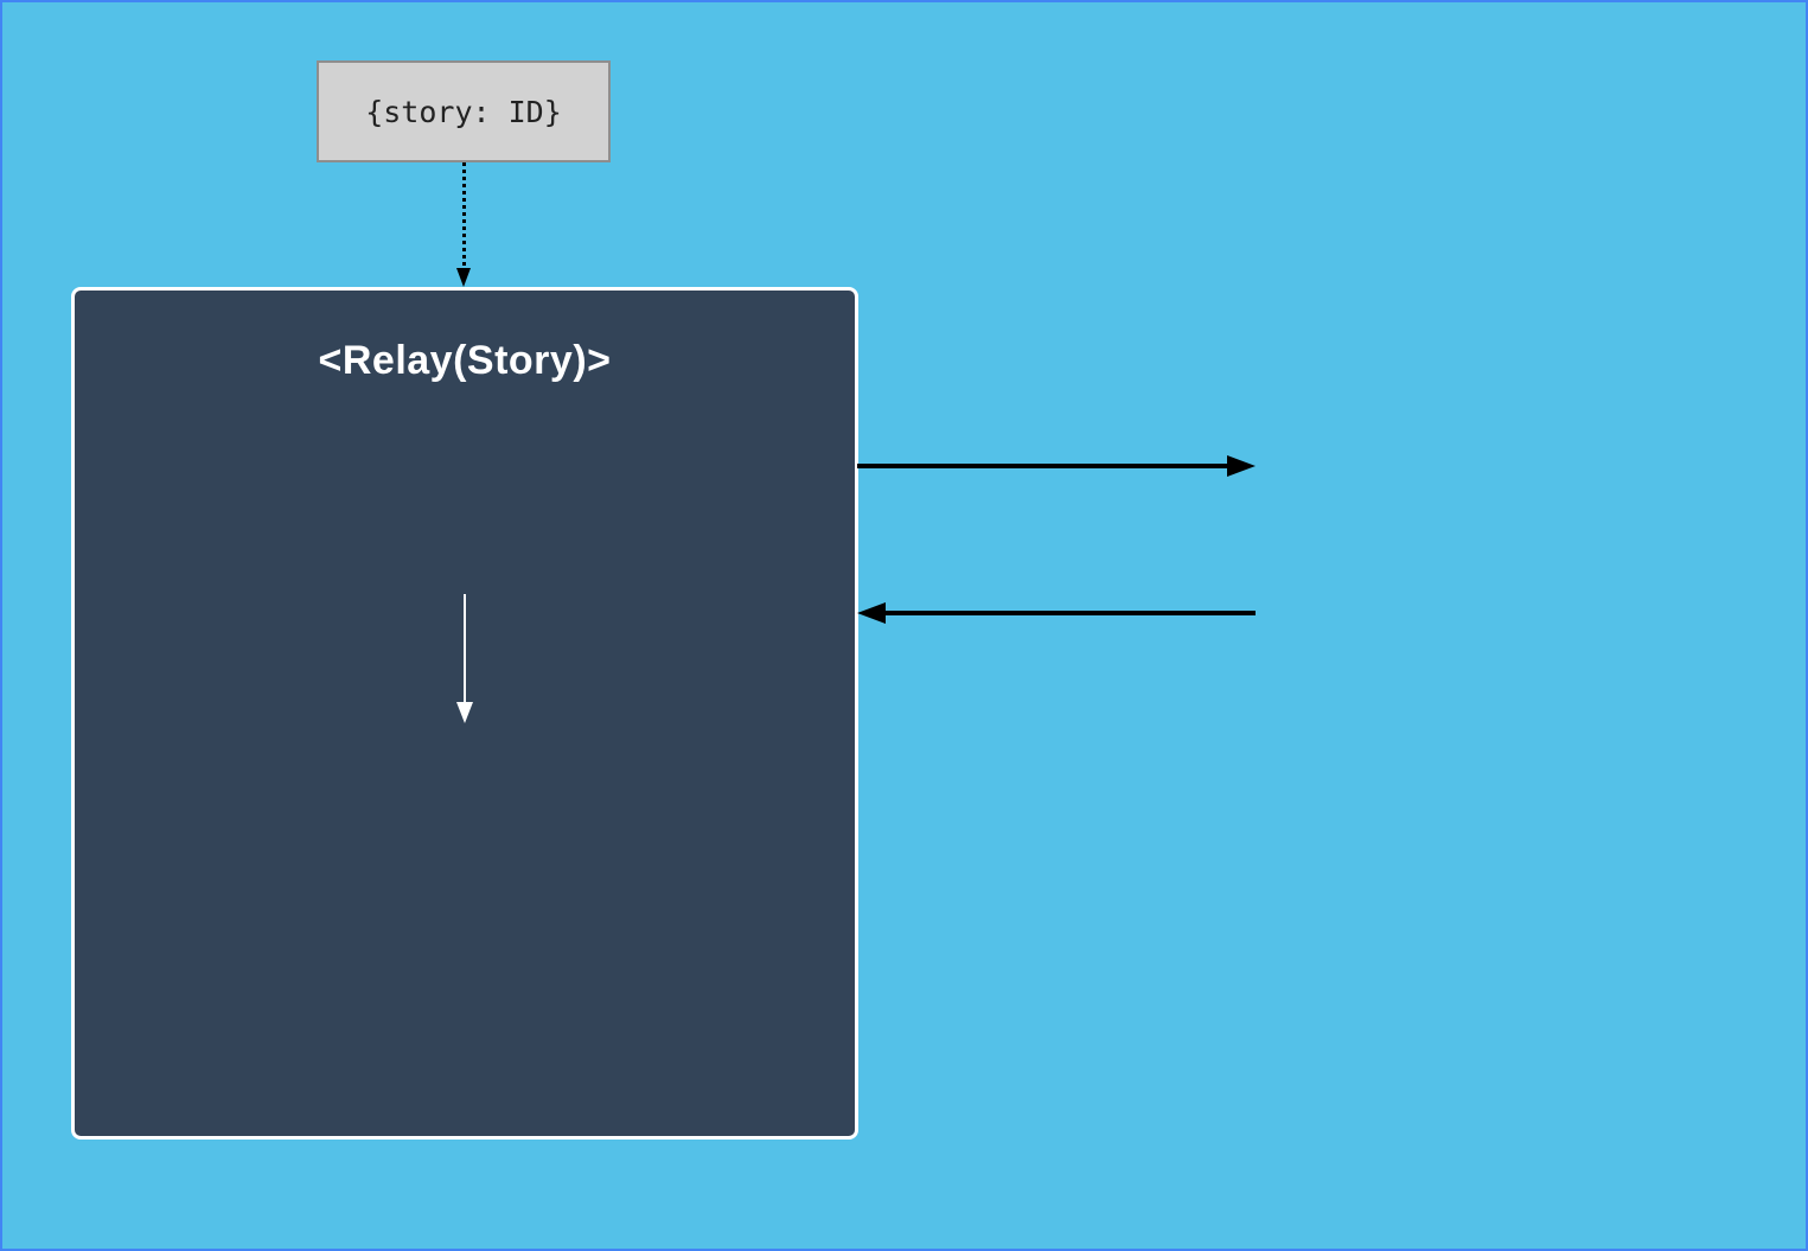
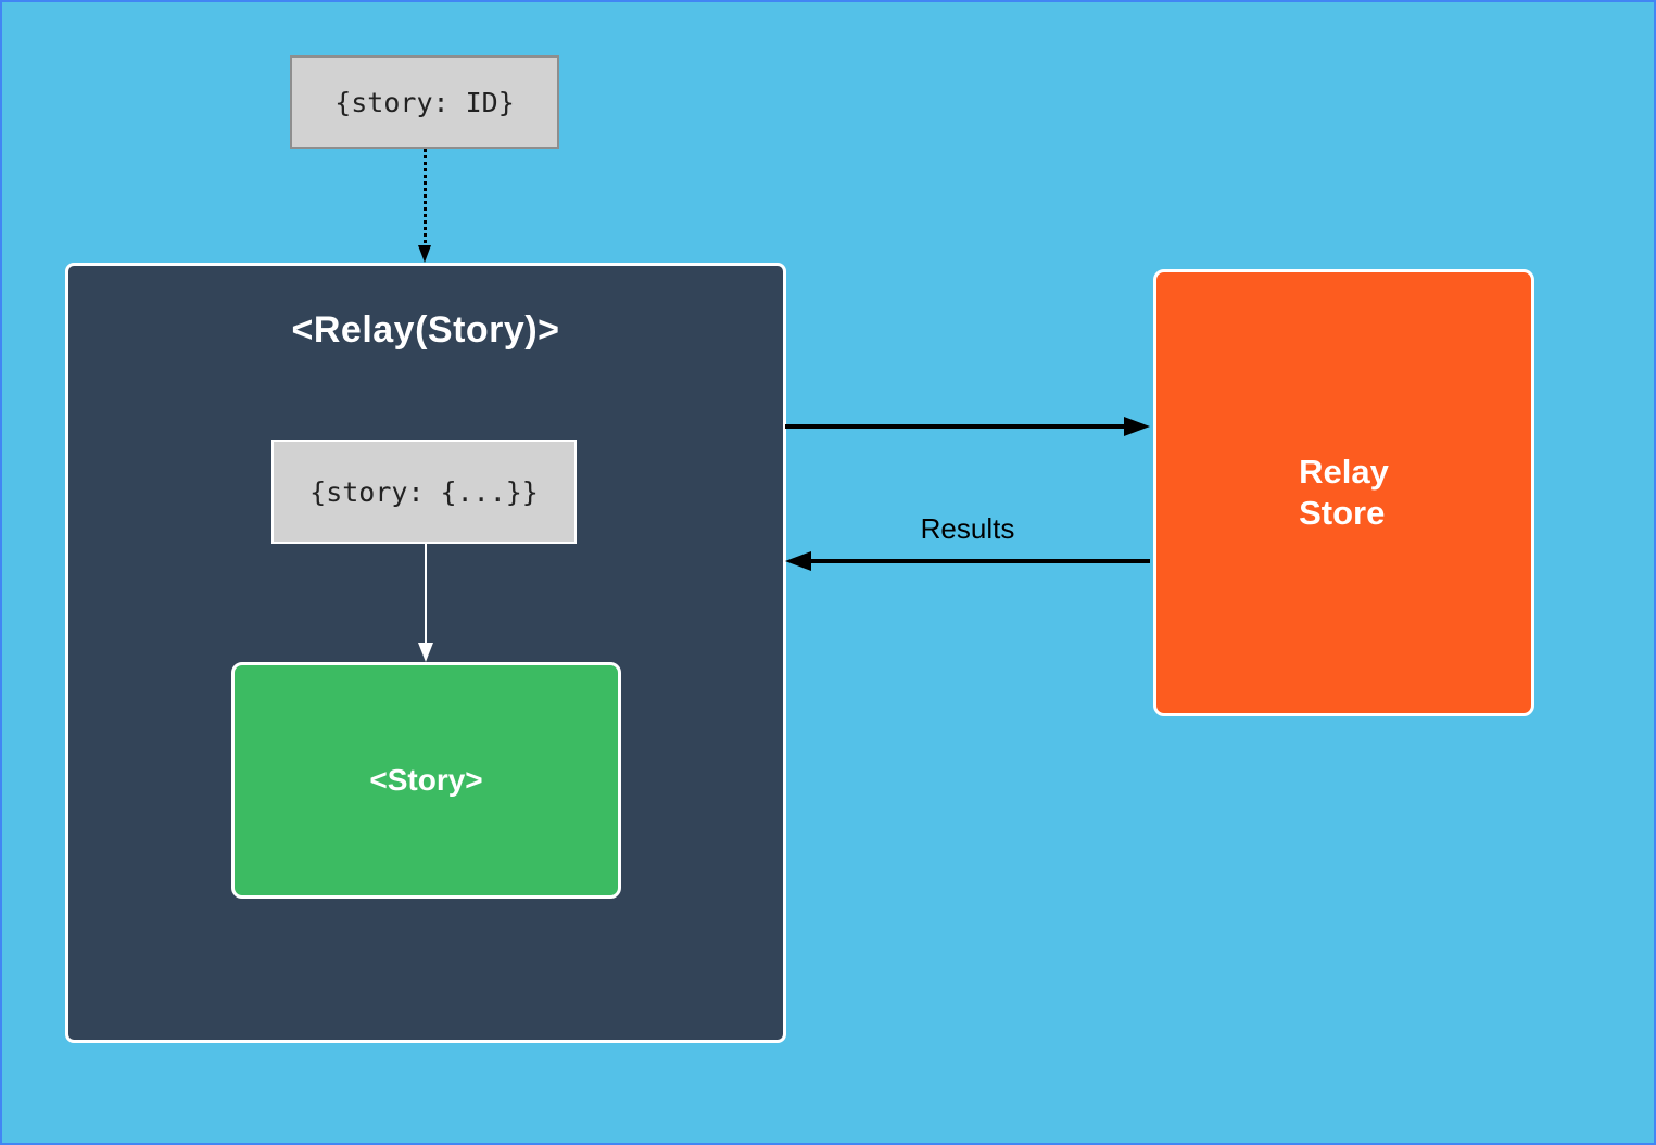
  {story: ID}
  <Relay(Story)>
+ {story: {...}}
+ <Story>
+ Results
+ Relay
+ Store
